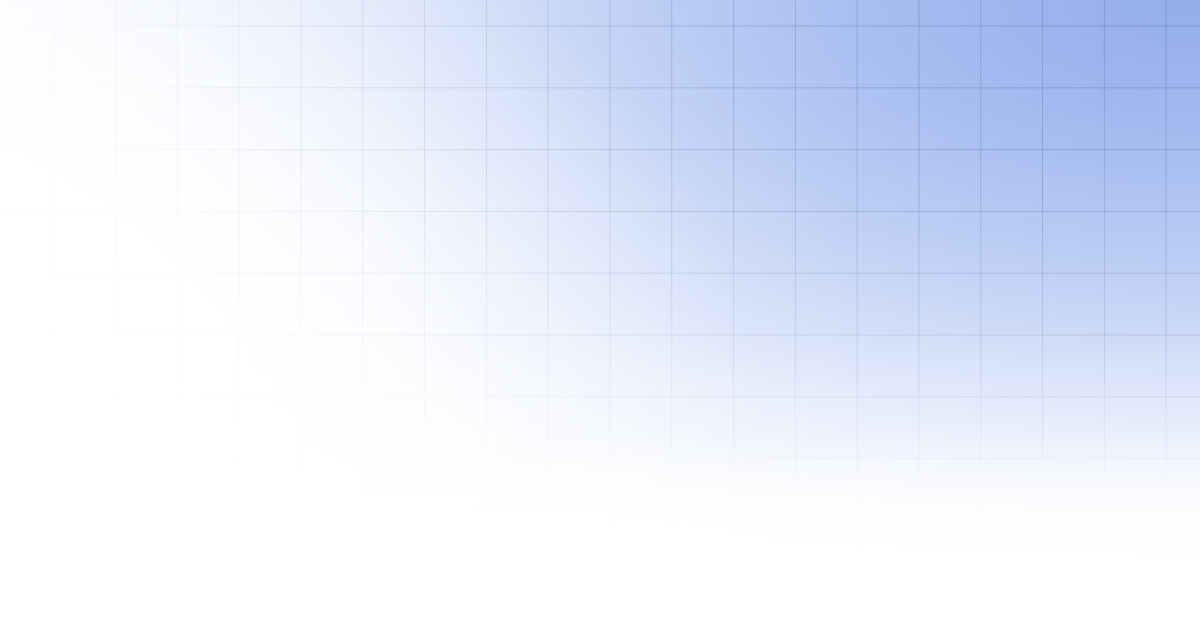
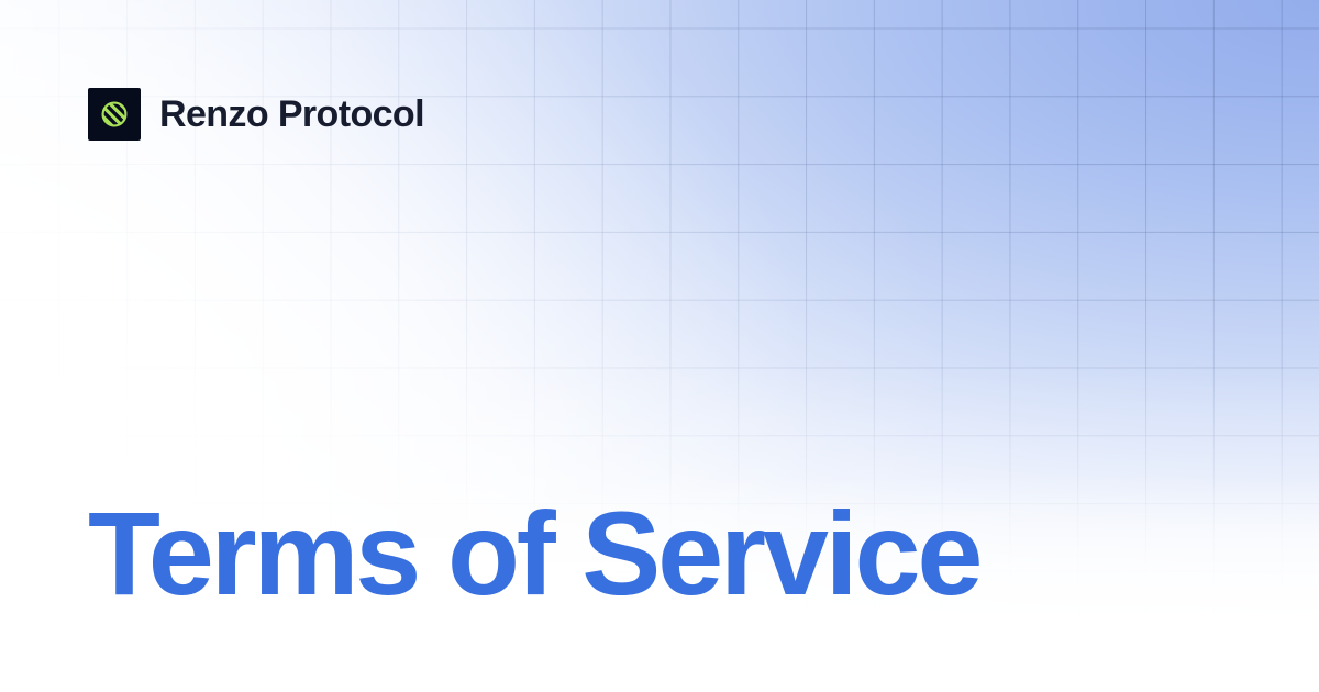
+ Renzo Protocol
+ Terms of Service
